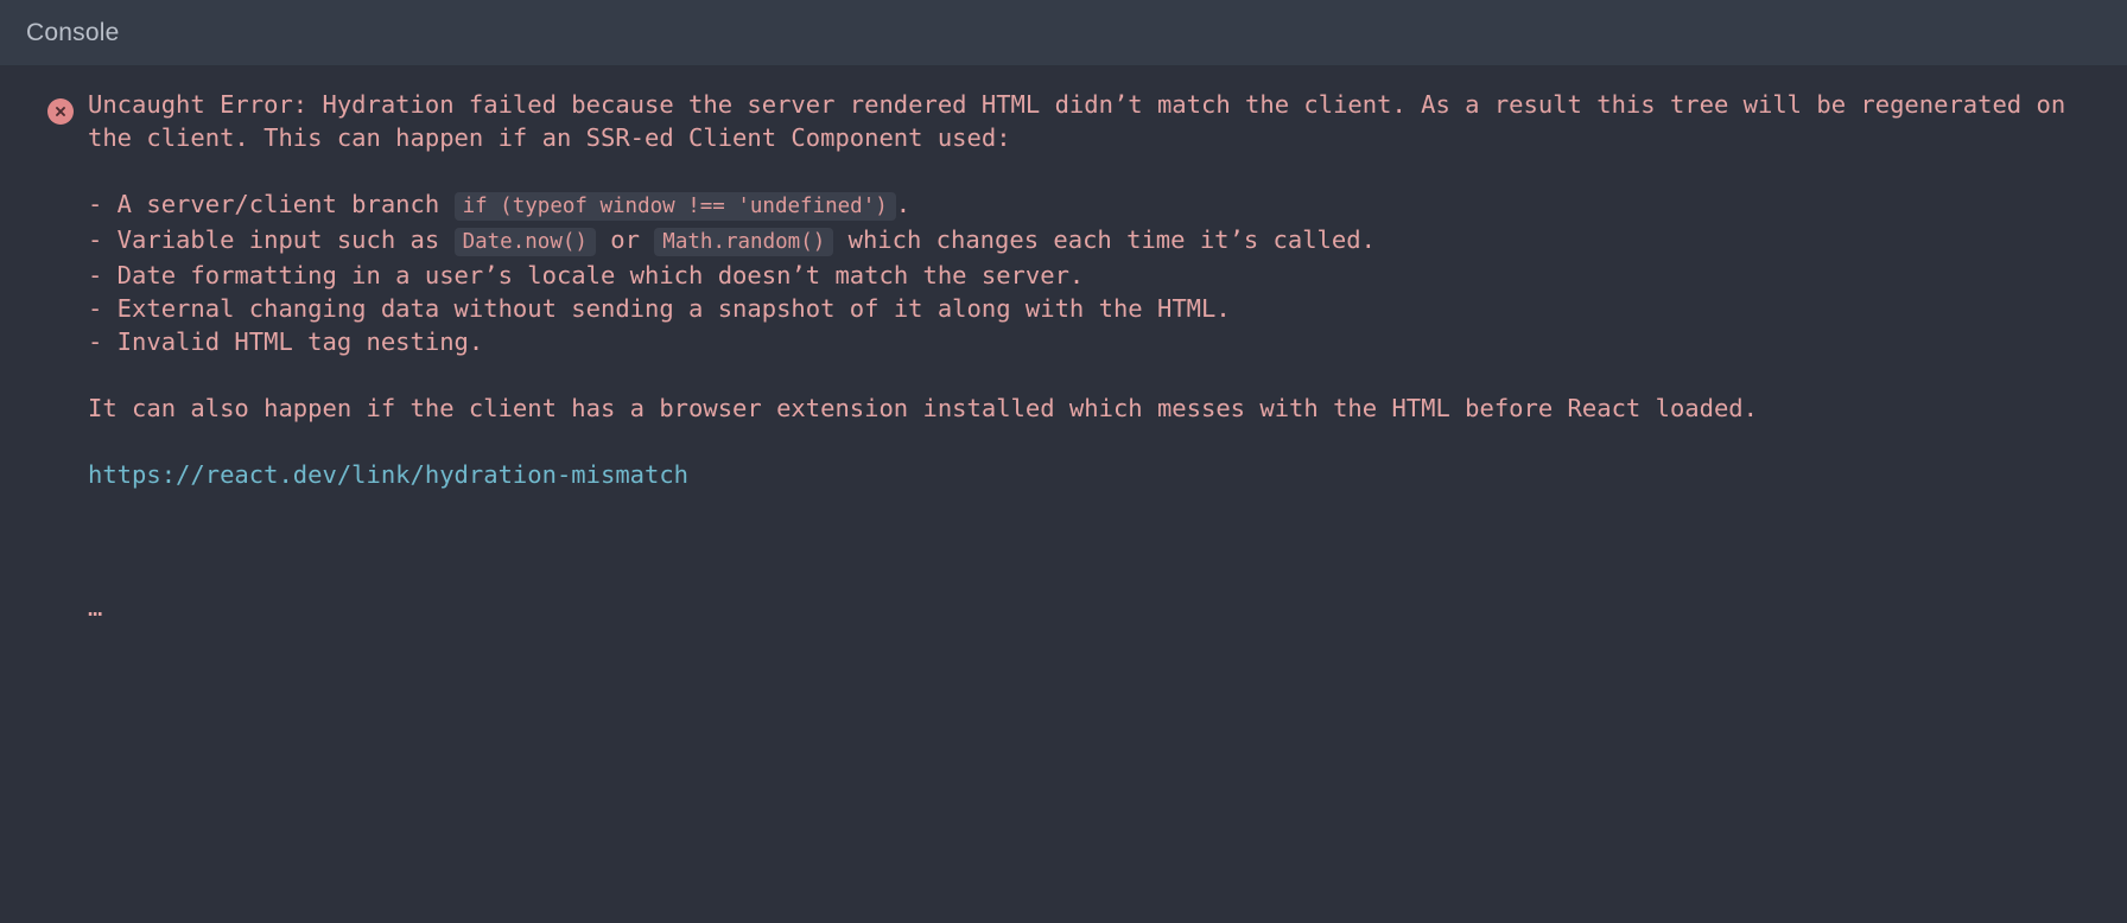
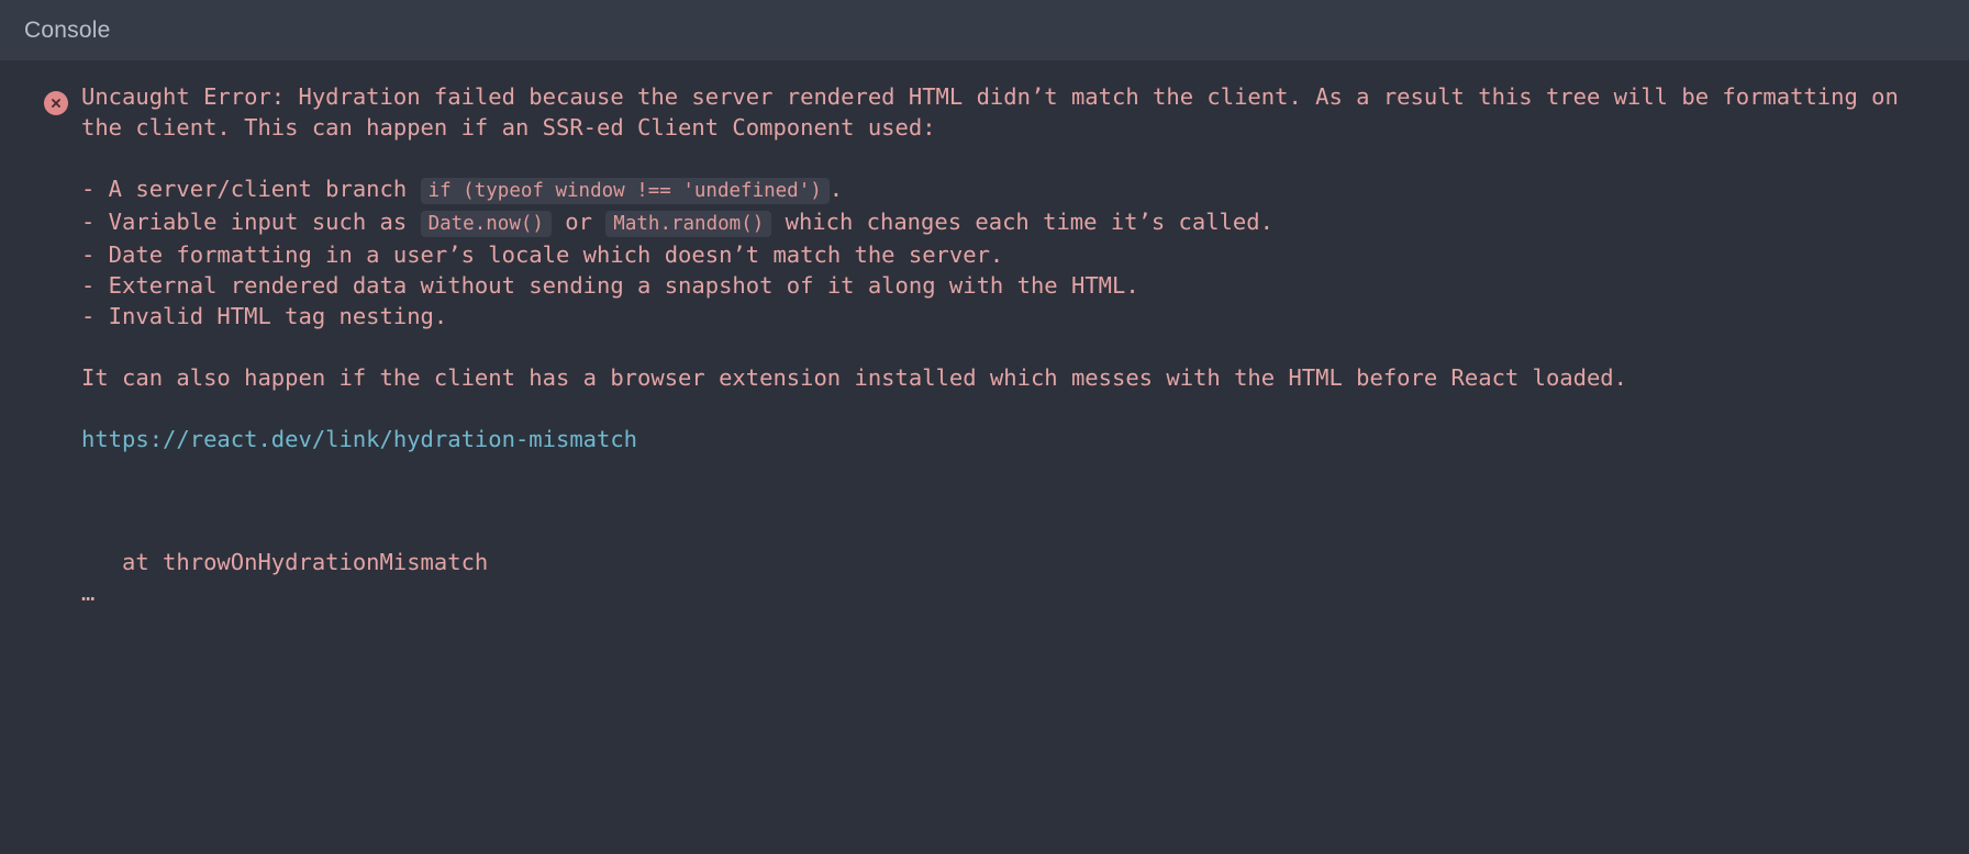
  Console
- Uncaught Error: Hydration failed because the server rendered HTML didn’t match the client. As a result this tree will be regenerated on the client. This can happen if an SSR-ed Client Component used:
+ Uncaught Error: Hydration failed because the server rendered HTML didn’t match the client. As a result this tree will be formatting on the client. This can happen if an SSR-ed Client Component used:
  - A server/client branch if (typeof window !== 'undefined') .
  - Variable input such as Date.now() or Math.random() which changes each time it’s called.
  - Date formatting in a user’s locale which doesn’t match the server.
- - External changing data without sending a snapshot of it along with the HTML.
+ - External rendered data without sending a snapshot of it along with the HTML.
  - Invalid HTML tag nesting.
  It can also happen if the client has a browser extension installed which messes with the HTML before React loaded.
  https://react.dev/link/hydration-mismatch
+ at throwOnHydrationMismatch
  …
